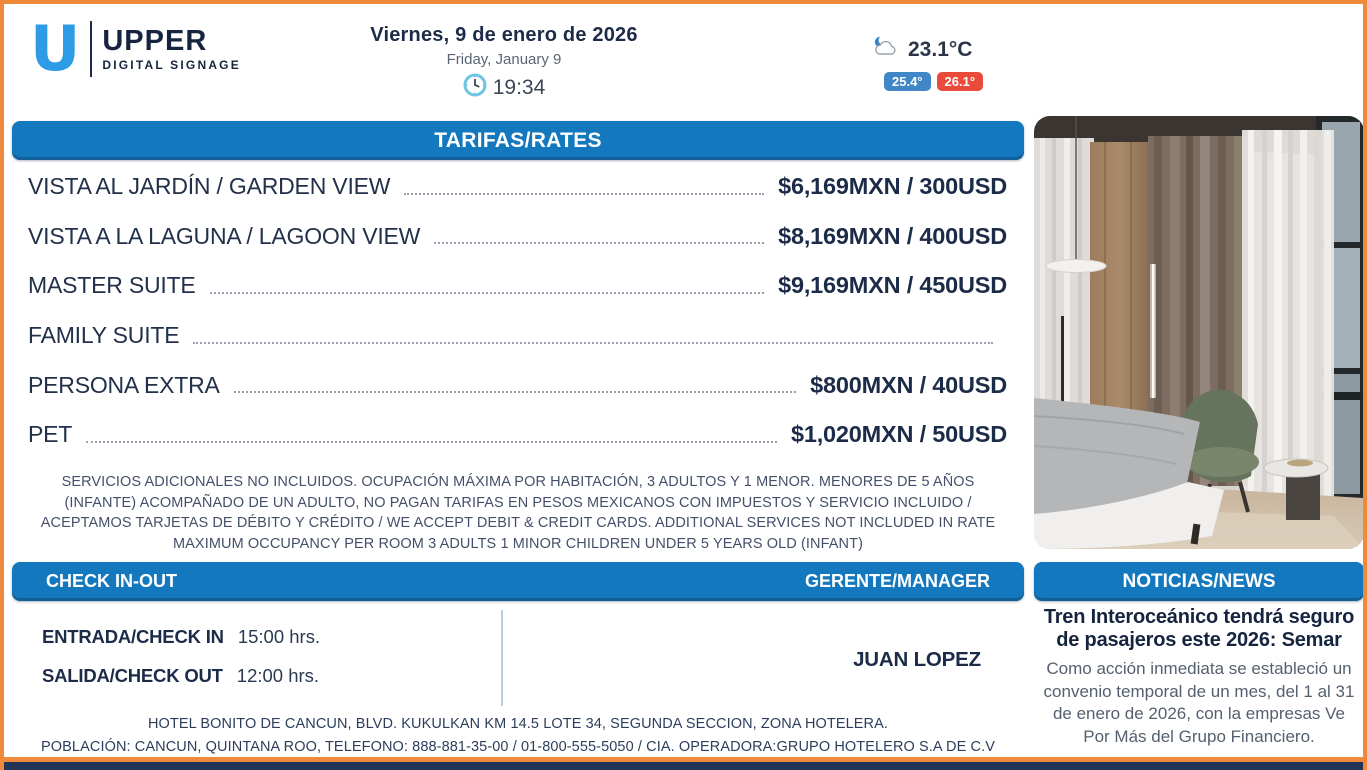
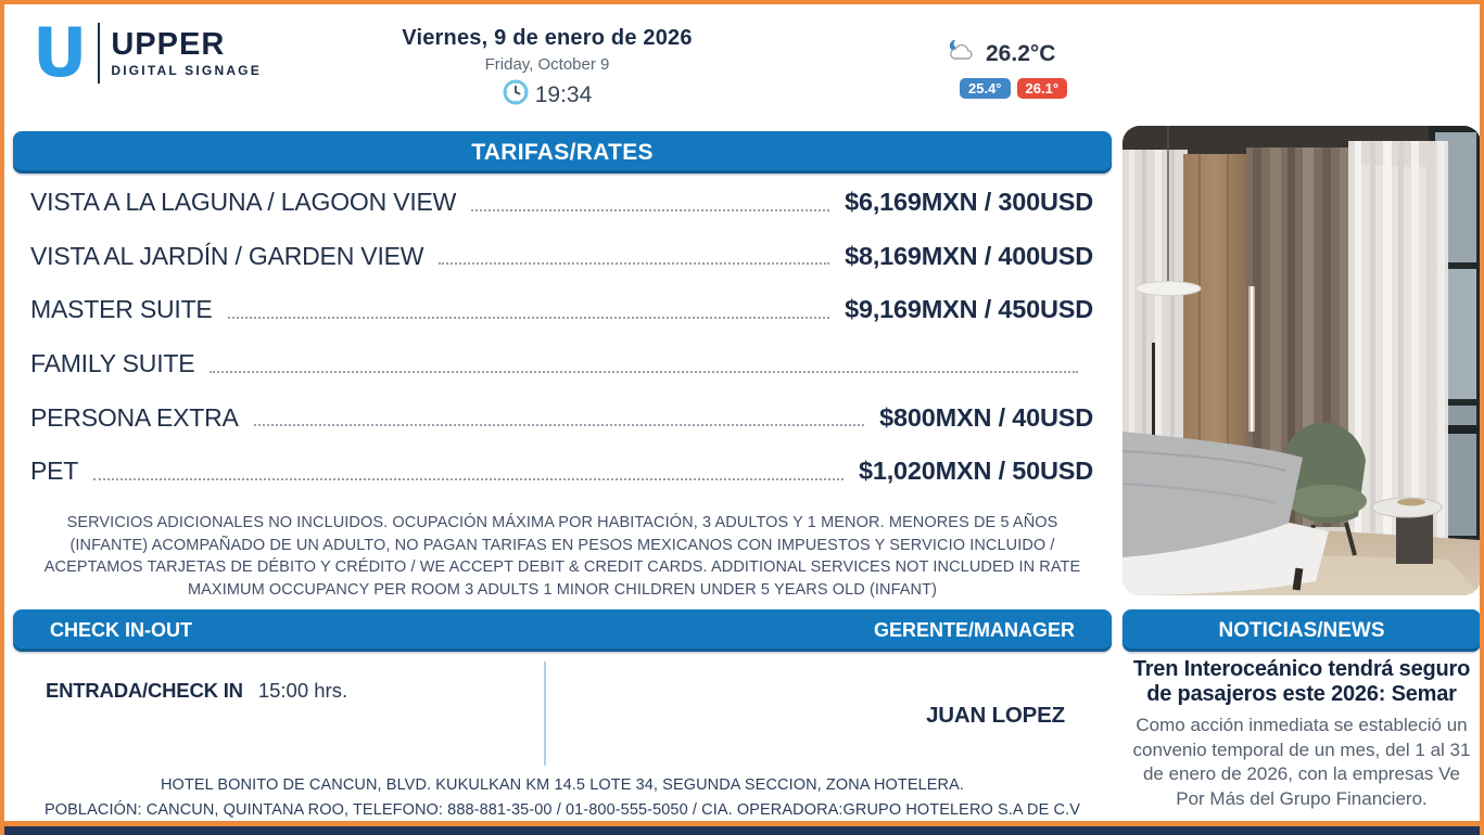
  U
  UPPER
  DIGITAL SIGNAGE
  Viernes, 9 de enero de 2026
- Friday, January 9
+ Friday, October 9
  19:34
- 23.1°C
+ 26.2°C
  25.4°
  26.1°
  TARIFAS/RATES
- VISTA AL JARDÍN / GARDEN VIEW
+ VISTA A LA LAGUNA / LAGOON VIEW
  $6,169MXN / 300USD
- VISTA A LA LAGUNA / LAGOON VIEW
+ VISTA AL JARDÍN / GARDEN VIEW
  $8,169MXN / 400USD
  MASTER SUITE
  $9,169MXN / 450USD
  FAMILY SUITE
  PERSONA EXTRA
  $800MXN / 40USD
  PET
  $1,020MXN / 50USD
  SERVICIOS ADICIONALES NO INCLUIDOS. OCUPACIÓN MÁXIMA POR HABITACIÓN, 3 ADULTOS Y 1 MENOR. MENORES DE 5 AÑOS (INFANTE) ACOMPAÑADO DE UN ADULTO, NO PAGAN TARIFAS EN PESOS MEXICANOS CON IMPUESTOS Y SERVICIO INCLUIDO / ACEPTAMOS TARJETAS DE DÉBITO Y CRÉDITO / WE ACCEPT DEBIT & CREDIT CARDS. ADDITIONAL SERVICES NOT INCLUDED IN RATE MAXIMUM OCCUPANCY PER ROOM 3 ADULTS 1 MINOR CHILDREN UNDER 5 YEARS OLD (INFANT)
  CHECK IN-OUT
  GERENTE/MANAGER
  ENTRADA/CHECK IN
  15:00 hrs.
- SALIDA/CHECK OUT
- 12:00 hrs.
  JUAN LOPEZ
  HOTEL BONITO DE CANCUN, BLVD. KUKULKAN KM 14.5 LOTE 34, SEGUNDA SECCION, ZONA HOTELERA.
  POBLACIÓN: CANCUN, QUINTANA ROO, TELEFONO: 888-881-35-00 / 01-800-555-5050 / CIA. OPERADORA:GRUPO HOTELERO S.A DE C.V
  NOTICIAS/NEWS
  Tren Interoceánico tendrá seguro de pasajeros este 2026: Semar
  Como acción inmediata se estableció un convenio temporal de un mes, del 1 al 31 de enero de 2026, con la empresas Ve Por Más del Grupo Financiero.
